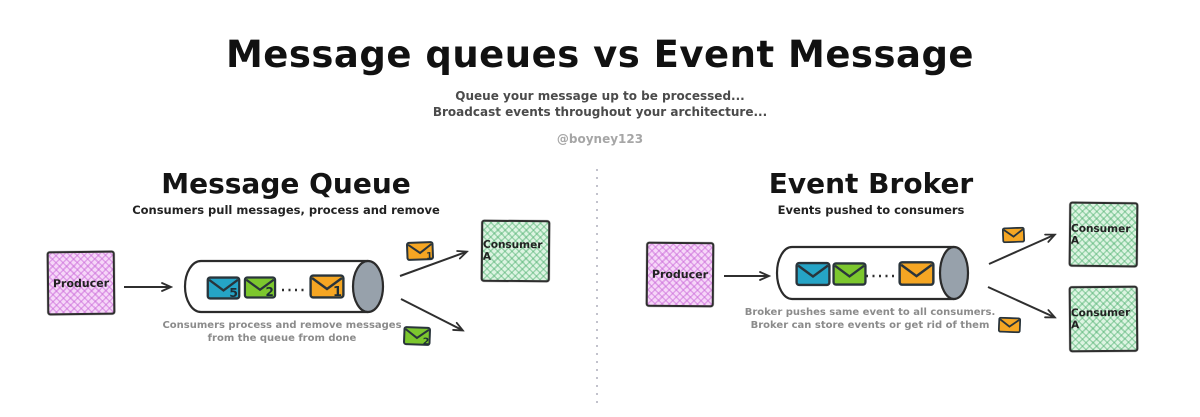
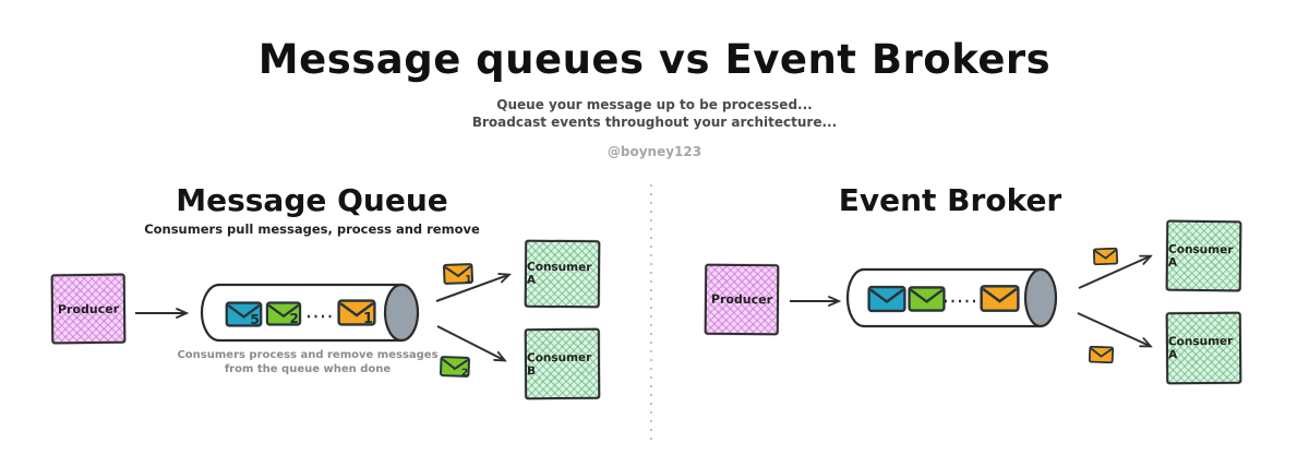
- Message queues vs Event Message
+ Message queues vs Event Brokers
  Queue your message up to be processed...
  Broadcast events throughout your architecture...
  @boyney123
  Message Queue
  Consumers pull messages, process and remove
  Producer
  5
  2
  1
  Consumers process and remove messages
- from the queue from done
+ from the queue when done
  Consumer A
+ Consumer B
  Event Broker
- Events pushed to consumers
  Producer
- Broker pushes same event to all consumers.
- Broker can store events or get rid of them
  Consumer A
  Consumer A
